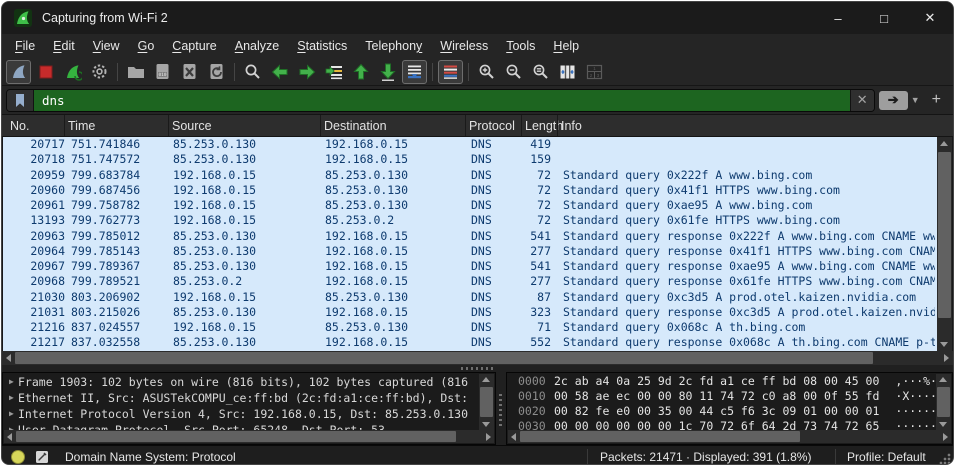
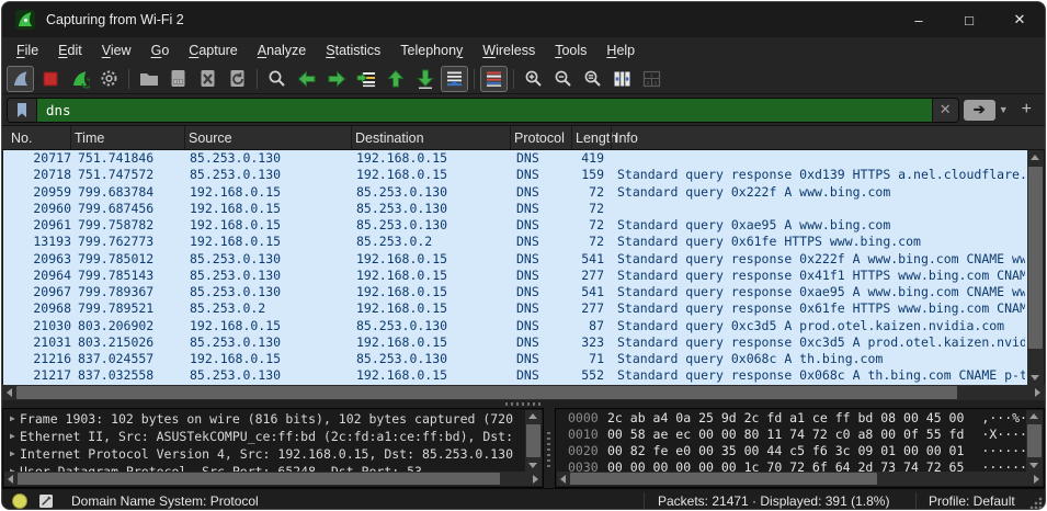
  Capturing from Wi-Fi 2
  –
  □
  ✕
  File
  Edit
  View
  Go
  Capture
  Analyze
  Statistics
  Telephony
  Wireless
  Tools
  Help
  dns
  ✕
  ➔
  ▼
  +
  No.
  Time
  Source
  Destination
  Protocol
  Length
  Info
  20717
  751.741846
  85.253.0.130
  192.168.0.15
  DNS
  419
  20718
  751.747572
  85.253.0.130
  192.168.0.15
  DNS
  159
+ Standard query response 0xd139 HTTPS a.nel.cloudflare.
  20959
  799.683784
  192.168.0.15
  85.253.0.130
  DNS
  72
  Standard query 0x222f A www.bing.com
  20960
  799.687456
  192.168.0.15
  85.253.0.130
  DNS
  72
- Standard query 0x41f1 HTTPS www.bing.com
  20961
  799.758782
  192.168.0.15
  85.253.0.130
  DNS
  72
  Standard query 0xae95 A www.bing.com
  13193
  799.762773
  192.168.0.15
  85.253.0.2
  DNS
  72
  Standard query 0x61fe HTTPS www.bing.com
  20963
  799.785012
  85.253.0.130
  192.168.0.15
  DNS
  541
  Standard query response 0x222f A www.bing.com CNAME ww
  20964
  799.785143
  85.253.0.130
  192.168.0.15
  DNS
  277
  Standard query response 0x41f1 HTTPS www.bing.com CNAM
  20967
  799.789367
  85.253.0.130
  192.168.0.15
  DNS
  541
  Standard query response 0xae95 A www.bing.com CNAME ww
  20968
  799.789521
  85.253.0.2
  192.168.0.15
  DNS
  277
  Standard query response 0x61fe HTTPS www.bing.com CNAM
  21030
  803.206902
  192.168.0.15
  85.253.0.130
  DNS
  87
  Standard query 0xc3d5 A prod.otel.kaizen.nvidia.com
  21031
  803.215026
  85.253.0.130
  192.168.0.15
  DNS
  323
  Standard query response 0xc3d5 A prod.otel.kaizen.nvid
  21216
  837.024557
  192.168.0.15
  85.253.0.130
  DNS
  71
  Standard query 0x068c A th.bing.com
  21217
  837.032558
  85.253.0.130
  192.168.0.15
  DNS
  552
  Standard query response 0x068c A th.bing.com CNAME p-t
  ▶
- Frame 1903: 102 bytes on wire (816 bits), 102 bytes captured (816
+ Frame 1903: 102 bytes on wire (816 bits), 102 bytes captured (720
  ▶
  Ethernet II, Src: ASUSTekCOMPU_ce:ff:bd (2c:fd:a1:ce:ff:bd), Dst:
  ▶
  Internet Protocol Version 4, Src: 192.168.0.15, Dst: 85.253.0.130
  0000
  2c ab a4 0a 25 9d 2c fd a1 ce ff bd 08 00 45 00
  ,···%·
  0010
  00 58 ae ec 00 00 80 11 74 72 c0 a8 00 0f 55 fd
  ·X····
  0020
  00 82 fe e0 00 35 00 44 c5 f6 3c 09 01 00 00 01
  ······
  0030
  00 00 00 00 00 00 1c 70 72 6f 64 2d 73 74 72 65
  ······
  Domain Name System: Protocol
  Packets: 21471 · Displayed: 391 (1.8%)
  Profile: Default
